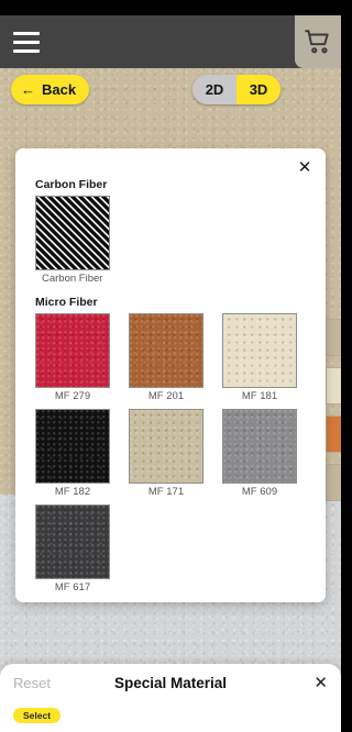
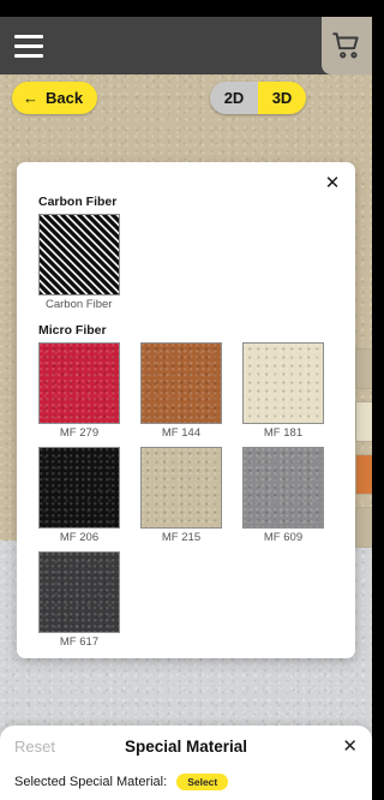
  ←
  Back
  2D
  3D
  ✕
  Carbon Fiber
  Carbon Fiber
  Micro Fiber
  MF 279
- MF 201
+ MF 144
  MF 181
- MF 182
+ MF 206
- MF 171
+ MF 215
  MF 609
  MF 617
  Reset
  Special Material
  ✕
+ Selected Special Material:
  Select
